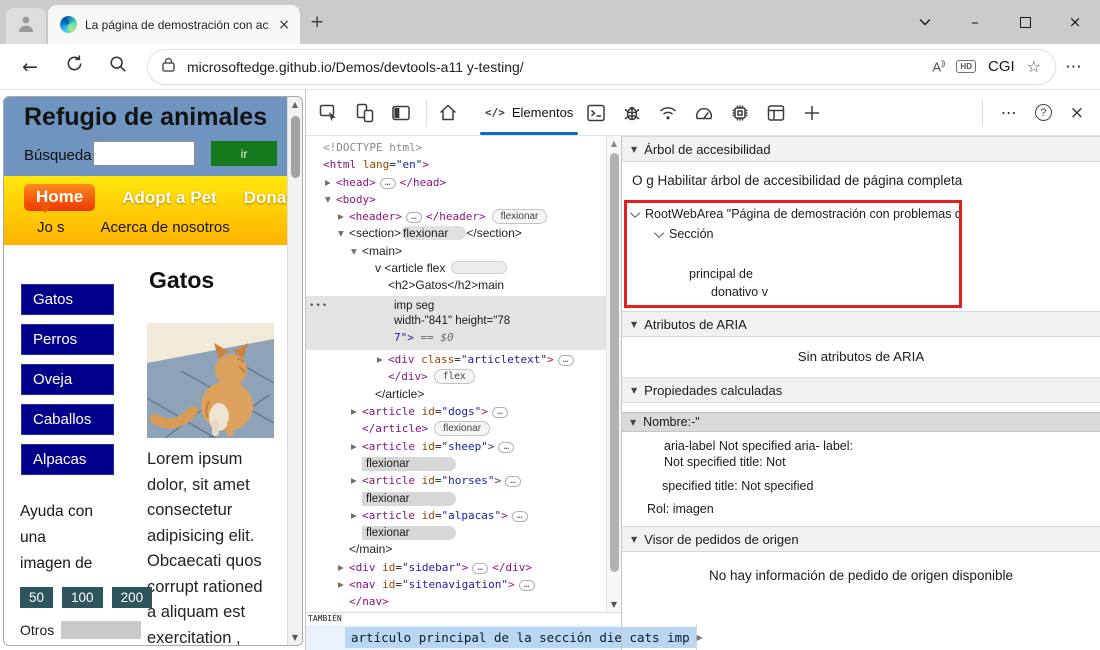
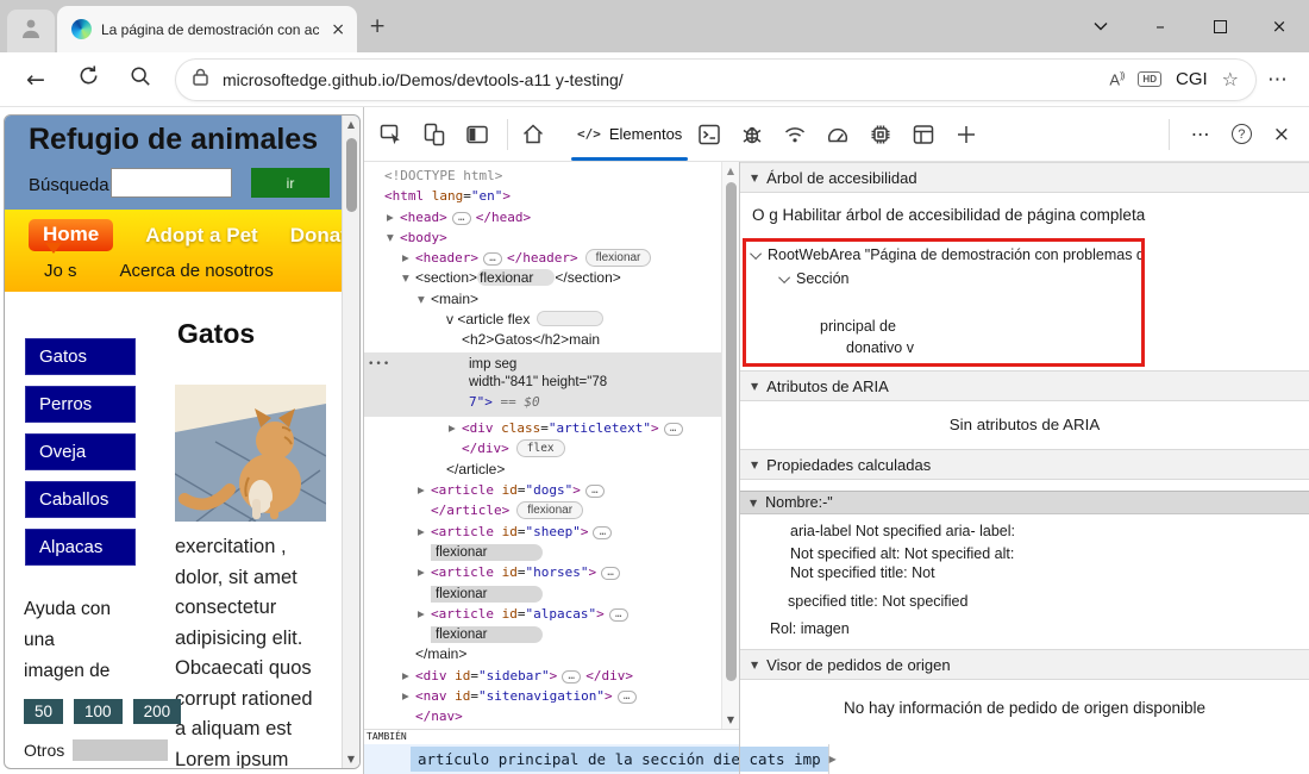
  ×
  +
  –
  ×
  ←
  microsoftedge.github.io/Demos/devtools-a11 y-testing/
  A))
  HD
  CGI
  ☆
  ⋯
  Refugio de animales
  Búsqueda
  ir
  Home
  Adopt a Pet
  Jo s
  Acerca de nosotros
  Gatos
  Perros
  Oveja
  Caballos
  Alpacas
  Gatos
- Lorem ipsum
+ exercitation ,
  dolor, sit amet
  consectetur
  adipisicing elit.
  Obcaecati quos
  orrupt rationed
  a aliquam est
- exercitation ,
+ Lorem ipsum
  Ayuda con
  una
  imagen de
  50
  100
  200
  Otros
  ▲
  ▼
  </>
  Elementos
  ⋯
  ?
  ×
  <!DOCTYPE html>
  <html lang="en">
  ▶ <head> … </head>
  ▼ <body>
  ▶ <header> … </header> flexionar
  ▼ <section> flexionar </section>
  ▼ <main>
  v <article flex
  <h2>Gatos</h2>main
  •••
  imp seg
  width-"841" height="78
  7"> == $0
  ▶ <div class="articletext"> …
  </div> flex
  </article>
  ▶ <article id="dogs"> …
  </article> flexionar
  ▶ <article id="sheep"> …
  flexionar
  ▶ <article id="horses"> …
  flexionar
  ▶ <article id="alpacas"> …
  flexionar
  </main>
  ▶ <div id="sidebar"> … </div>
  ▶ <nav id="sitenavigation"> …
  </nav>
  ▲
  ▼
  TAMBIÉN
  artículo principal de la sección die cats imp
  ▶
  ▼
  Árbol de accesibilidad
  O g Habilitar árbol de accesibilidad de página completa
  RootWebArea "Página de demostración con problemas d
  Sección
  principal de
  donativo v
  ▼
  Atributos de ARIA
  Sin atributos de ARIA
  ▼
  Propiedades calculadas
  ▼
  Nombre:-"
  aria-label Not specified aria- label:
+ Not specified alt: Not specified alt:
  Not specified title: Not
  specified title: Not specified
  Rol: imagen
  ▼
  Visor de pedidos de origen
  No hay información de pedido de origen disponible
